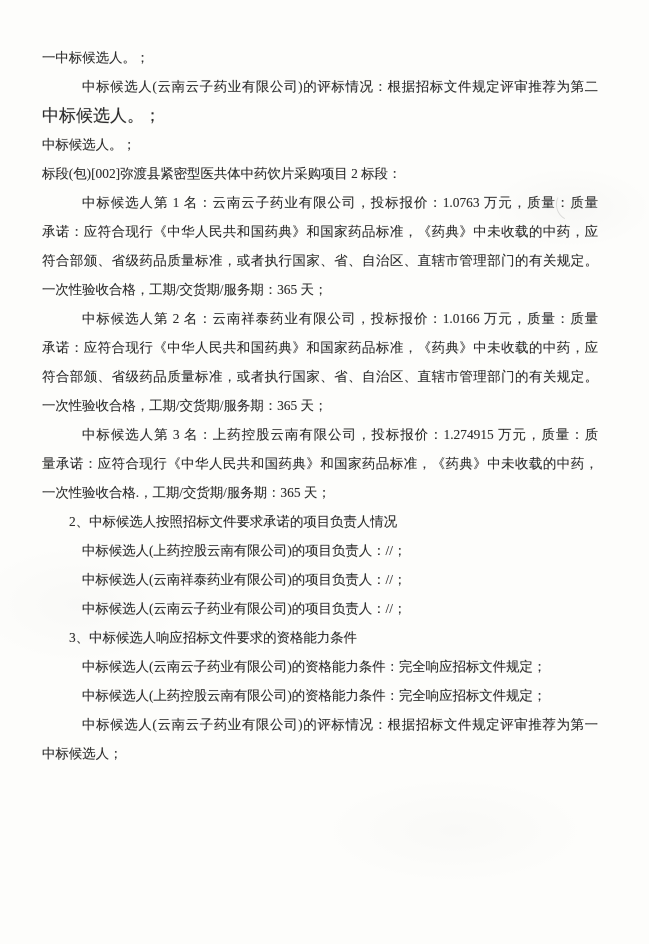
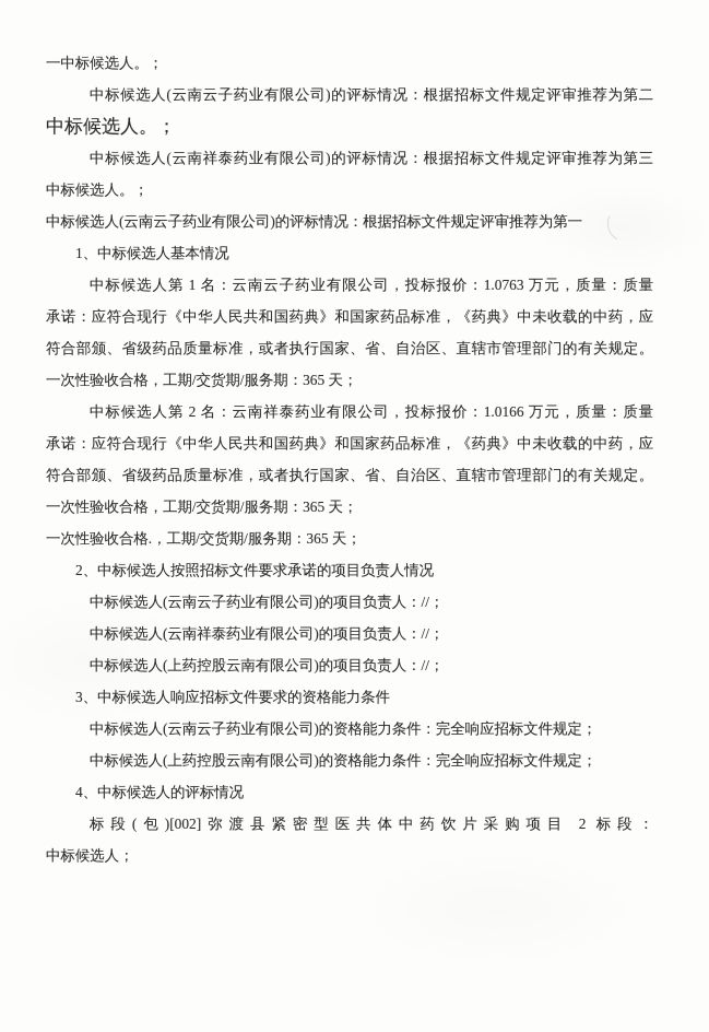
  一中标候选人。；
  中标候选人(云南云子药业有限公司)的评标情况：根据招标文件规定评审推荐为第二
  中标候选人。；
+ 中标候选人(云南祥泰药业有限公司)的评标情况：根据招标文件规定评审推荐为第三
  中标候选人。；
- 标段(包)[002]弥渡县紧密型医共体中药饮片采购项目 2 标段：
+ 中标候选人(云南云子药业有限公司)的评标情况：根据招标文件规定评审推荐为第一
+ 1、中标候选人基本情况
  中标候选人第 1 名：云南云子药业有限公司，投标报价：1.0763 万元，质量：质量
  承诺：应符合现行《中华人民共和国药典》和国家药品标准，《药典》中未收载的中药，应
  符合部颁、省级药品质量标准，或者执行国家、省、自治区、直辖市管理部门的有关规定。
  一次性验收合格，工期/交货期/服务期：365 天；
  中标候选人第 2 名：云南祥泰药业有限公司，投标报价：1.0166 万元，质量：质量
  承诺：应符合现行《中华人民共和国药典》和国家药品标准，《药典》中未收载的中药，应
  符合部颁、省级药品质量标准，或者执行国家、省、自治区、直辖市管理部门的有关规定。
  一次性验收合格，工期/交货期/服务期：365 天；
- 中标候选人第 3 名：上药控股云南有限公司，投标报价：1.274915 万元，质量：质
- 量承诺：应符合现行《中华人民共和国药典》和国家药品标准，《药典》中未收载的中药，
  一次性验收合格.，工期/交货期/服务期：365 天；
  2、中标候选人按照招标文件要求承诺的项目负责人情况
- 中标候选人(上药控股云南有限公司)的项目负责人：//；
+ 中标候选人(云南云子药业有限公司)的项目负责人：//；
  中标候选人(云南祥泰药业有限公司)的项目负责人：//；
- 中标候选人(云南云子药业有限公司)的项目负责人：//；
+ 中标候选人(上药控股云南有限公司)的项目负责人：//；
  3、中标候选人响应招标文件要求的资格能力条件
  中标候选人(云南云子药业有限公司)的资格能力条件：完全响应招标文件规定；
  中标候选人(上药控股云南有限公司)的资格能力条件：完全响应招标文件规定；
+ 4、中标候选人的评标情况
- 中标候选人(云南云子药业有限公司)的评标情况：根据招标文件规定评审推荐为第一
+ 标段(包)[002]弥渡县紧密型医共体中药饮片采购项目 2 标段：
  中标候选人；
